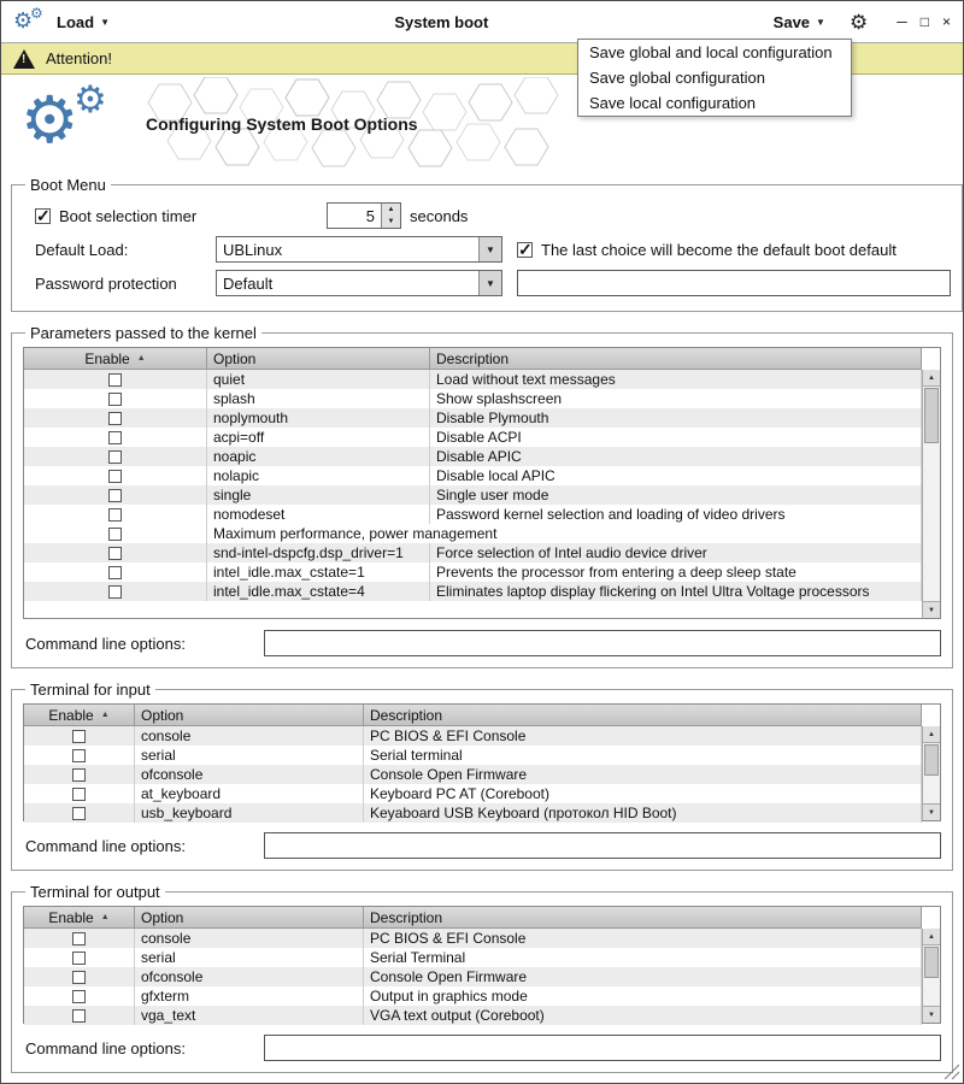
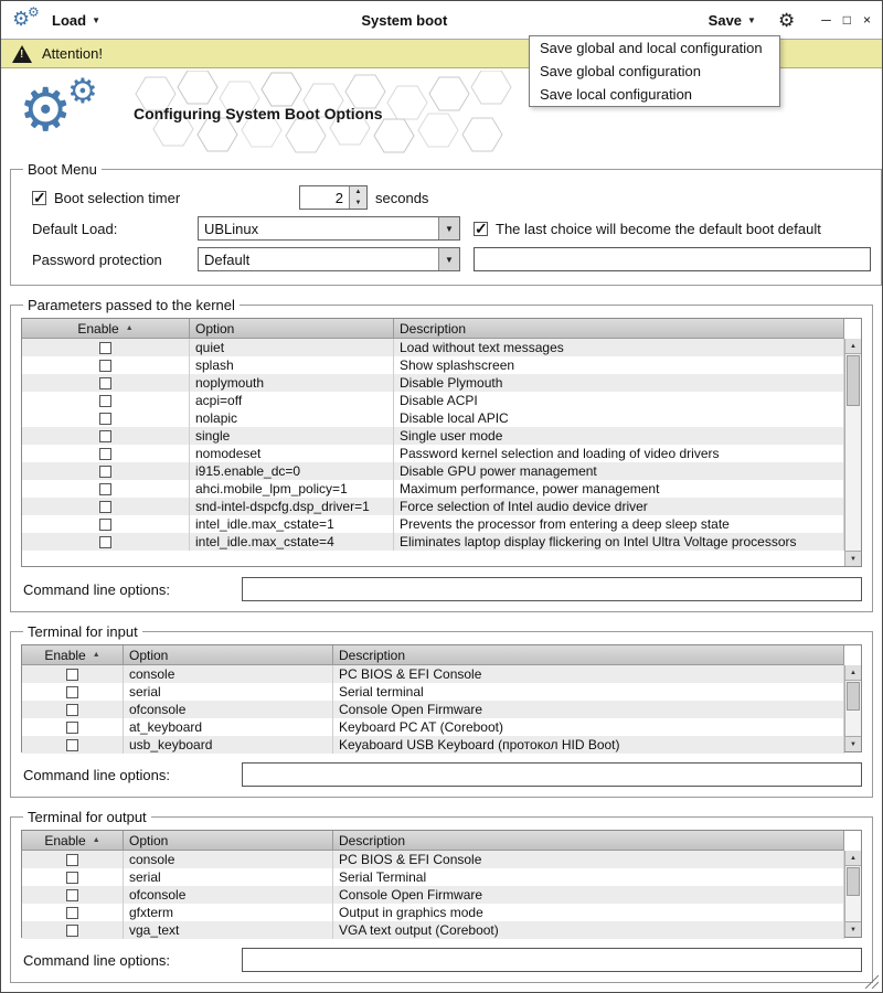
  ⚙
  ⚙
  Load
  ▼
  System boot
  Save
  ▼
  ⚙
  ─
  □
  ×
  !
  Attention!
  Save global and local configuration
  Save global configuration
  Save local configuration
  ⚙
  ⚙
  Configuring System Boot Options
  Boot Menu
  Boot selection timer
- 5
+ 2
  seconds
  Default Load:
  UBLinux
  ▼
  The last choice will become the default boot default
  Password protection
  Default
  ▼
  Parameters passed to the kernel
  Enable
  Option
  Description
  quiet
  Load without text messages
  splash
  Show splashscreen
  noplymouth
  Disable Plymouth
  acpi=off
  Disable ACPI
- noapic
- Disable APIC
  nolapic
  Disable local APIC
  single
  Single user mode
  nomodeset
  Password kernel selection and loading of video drivers
+ i915.enable_dc=0
+ Disable GPU power management
+ ahci.mobile_lpm_policy=1
  Maximum performance, power management
  snd-intel-dspcfg.dsp_driver=1
  Force selection of Intel audio device driver
  intel_idle.max_cstate=1
  Prevents the processor from entering a deep sleep state
  intel_idle.max_cstate=4
  Eliminates laptop display flickering on Intel Ultra Voltage processors
  Command line options:
  Terminal for input
  Enable
  Option
  Description
  console
  PC BIOS & EFI Console
  serial
  Serial terminal
  ofconsole
  Console Open Firmware
  at_keyboard
  Keyboard PC AT (Coreboot)
  usb_keyboard
  Keyaboard USB Keyboard (протокол HID Boot)
  Command line options:
  Terminal for output
  Enable
  Option
  Description
  console
  PC BIOS & EFI Console
  serial
  Serial Terminal
  ofconsole
  Console Open Firmware
  gfxterm
  Output in graphics mode
  vga_text
  VGA text output (Coreboot)
  Command line options:
